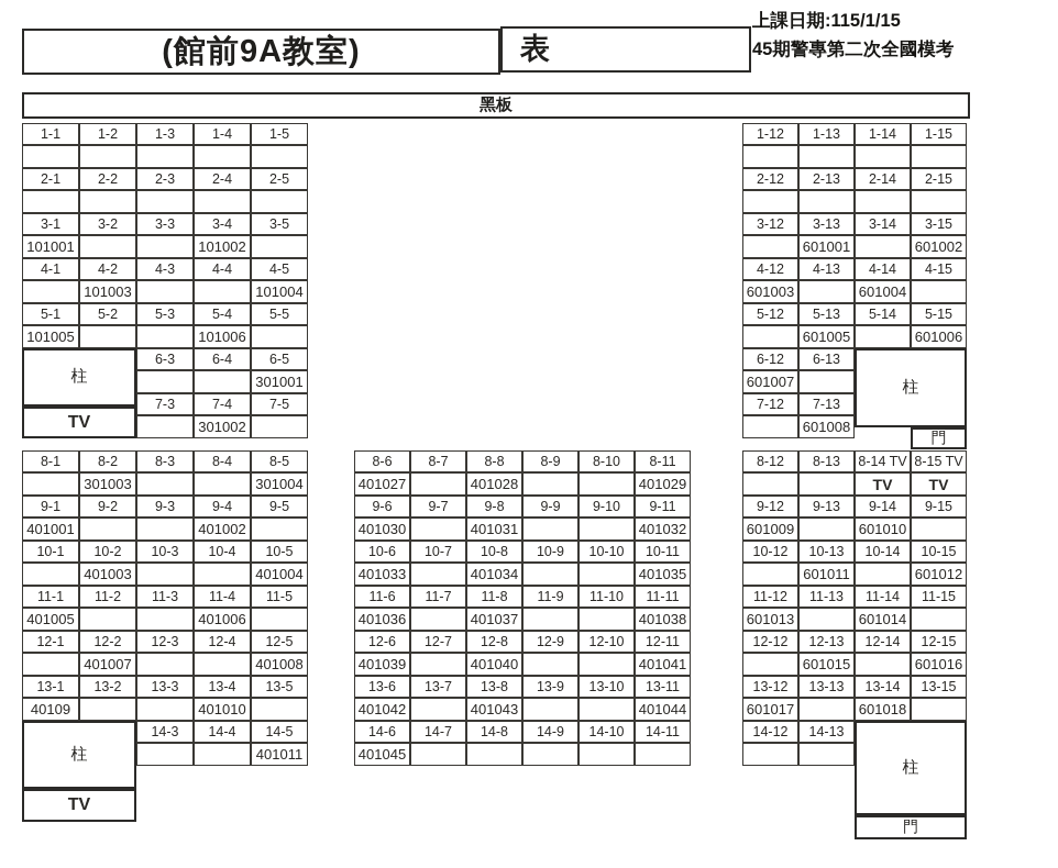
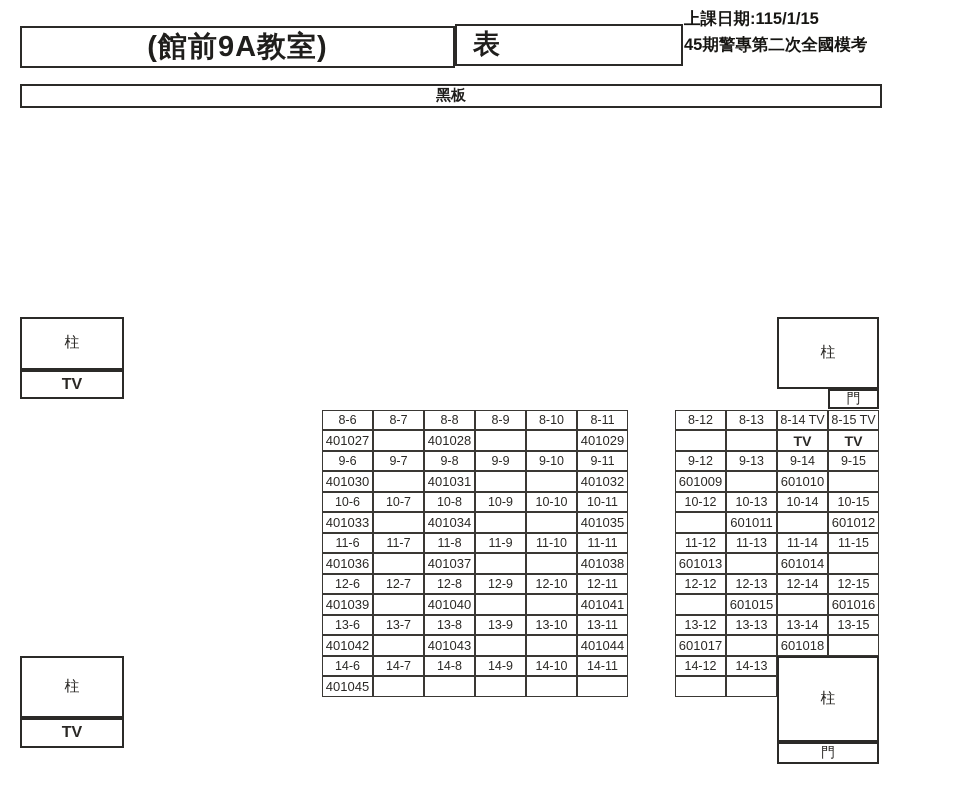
  (館前9A教室)
  表
  上課日期:115/1/15
  45期警專第二次全國模考
  黑板
- 1-1
- 1-2
- 1-3
- 1-4
- 1-5
- 2-1
- 2-2
- 2-3
- 2-4
- 2-5
- 3-1
- 3-2
- 3-3
- 3-4
- 3-5
- 101001
- 101002
- 4-1
- 4-2
- 4-3
- 4-4
- 4-5
- 101003
- 101004
- 5-1
- 5-2
- 5-3
- 5-4
- 5-5
- 101005
- 101006
- 6-3
- 6-4
- 6-5
- 301001
- 7-3
- 7-4
- 7-5
- 301002
- 1-12
- 1-13
- 1-14
- 1-15
- 2-12
- 2-13
- 2-14
- 2-15
- 3-12
- 3-13
- 3-14
- 3-15
- 601001
- 601002
- 4-12
- 4-13
- 4-14
- 4-15
- 601003
- 601004
- 5-12
- 5-13
- 5-14
- 5-15
- 601005
- 601006
- 6-12
- 6-13
- 601007
- 7-12
- 7-13
- 601008
- 8-1
- 8-2
- 8-3
- 8-4
- 8-5
- 301003
- 301004
- 9-1
- 9-2
- 9-3
- 9-4
- 9-5
- 401001
- 401002
- 10-1
- 10-2
- 10-3
- 10-4
- 10-5
- 401003
- 401004
- 11-1
- 11-2
- 11-3
- 11-4
- 11-5
- 401005
- 401006
- 12-1
- 12-2
- 12-3
- 12-4
- 12-5
- 401007
- 401008
- 13-1
- 13-2
- 13-3
- 13-4
- 13-5
- 40109
- 401010
- 14-3
- 14-4
- 14-5
- 401011
  8-6
  8-7
  8-8
  8-9
  8-10
  8-11
  401027
  401028
  401029
  9-6
  9-7
  9-8
  9-9
  9-10
  9-11
  401030
  401031
  401032
  10-6
  10-7
  10-8
  10-9
  10-10
  10-11
  401033
  401034
  401035
  11-6
  11-7
  11-8
  11-9
  11-10
  11-11
  401036
  401037
  401038
  12-6
  12-7
  12-8
  12-9
  12-10
  12-11
  401039
  401040
  401041
  13-6
  13-7
  13-8
  13-9
  13-10
  13-11
  401042
  401043
  401044
  14-6
  14-7
  14-8
  14-9
  14-10
  14-11
  401045
  8-12
  8-13
  8-14 TV
  8-15 TV
  TV
  TV
  9-12
  9-13
  9-14
  9-15
  601009
  601010
  10-12
  10-13
  10-14
  10-15
  601011
  601012
  11-12
  11-13
  11-14
  11-15
  601013
  601014
  12-12
  12-13
  12-14
  12-15
  601015
  601016
  13-12
  13-13
  13-14
  13-15
  601017
  601018
  14-12
  14-13
  柱
  TV
  柱
  門
  柱
  TV
  柱
  門
